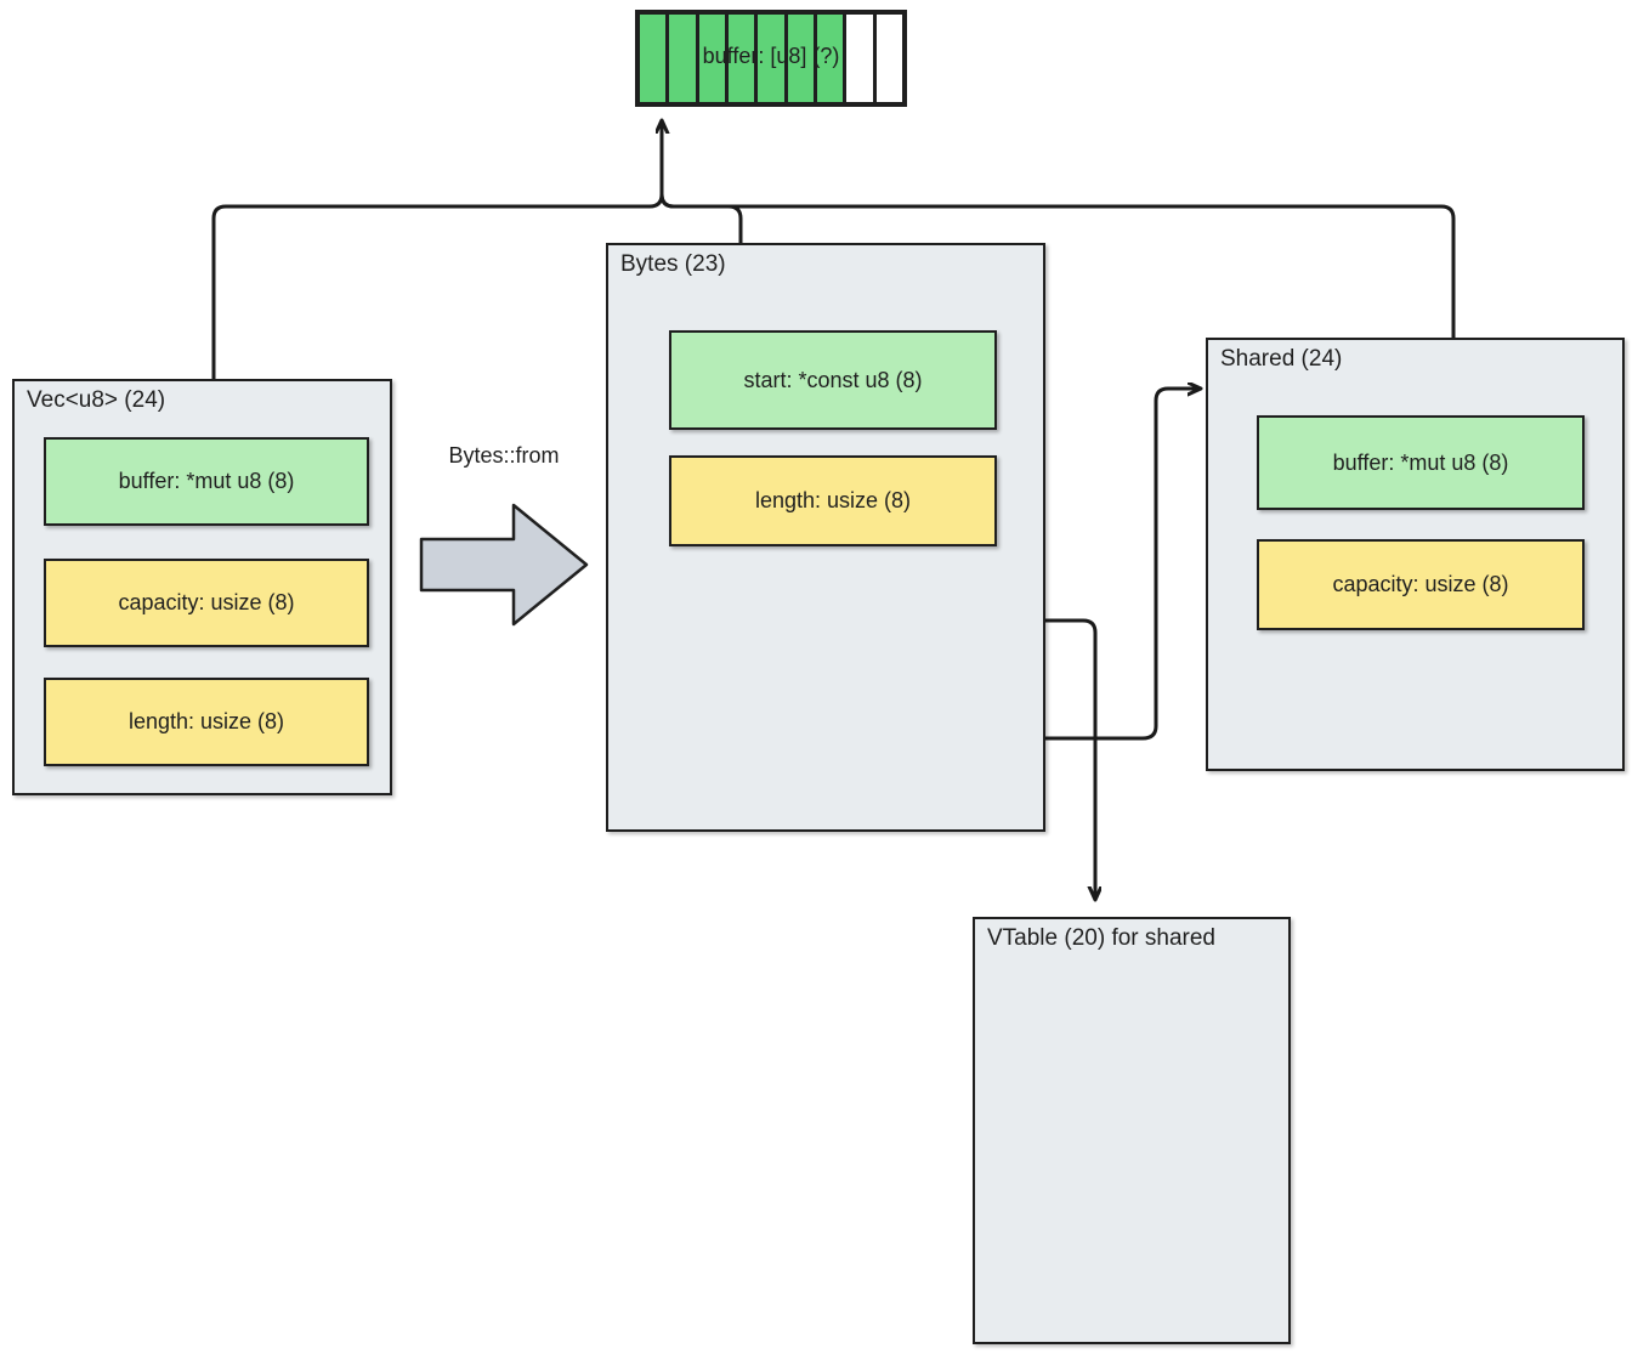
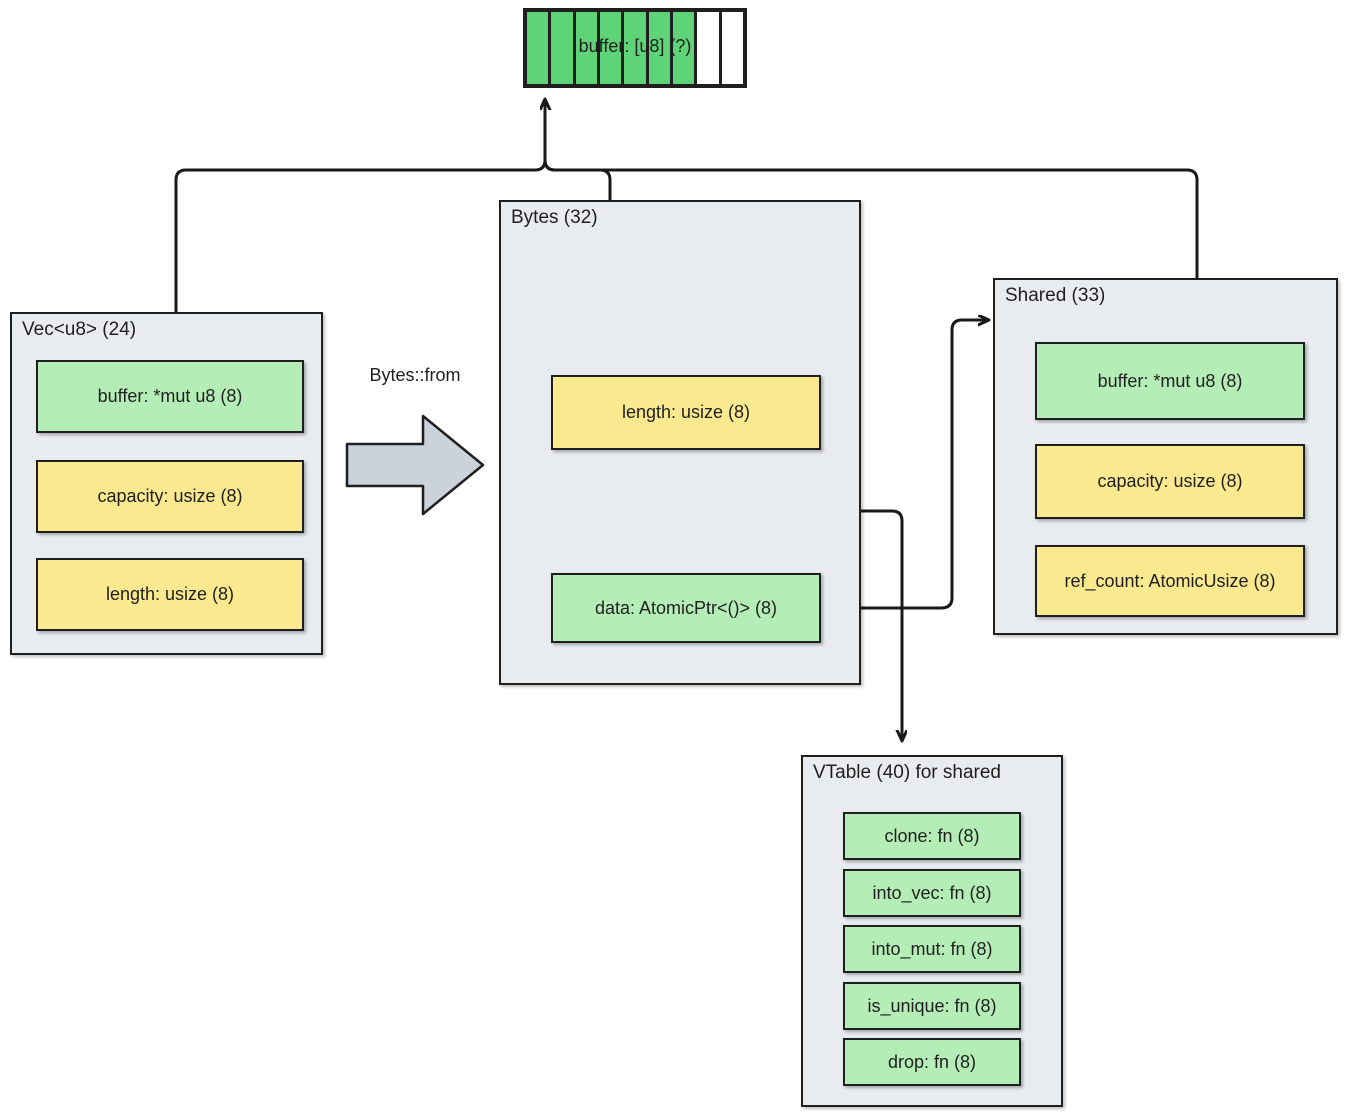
  buffer: [u8] (?)
  Vec<u8> (24)
  buffer: *mut u8 (8)
  capacity: usize (8)
  length: usize (8)
  Bytes::from
- Bytes (23)
+ Bytes (32)
- start: *const u8 (8)
  length: usize (8)
+ data: AtomicPtr<()> (8)
- Shared (24)
+ Shared (33)
  buffer: *mut u8 (8)
  capacity: usize (8)
+ ref_count: AtomicUsize (8)
- VTable (20) for shared
+ VTable (40) for shared
+ clone: fn (8)
+ into_vec: fn (8)
+ into_mut: fn (8)
+ is_unique: fn (8)
+ drop: fn (8)
